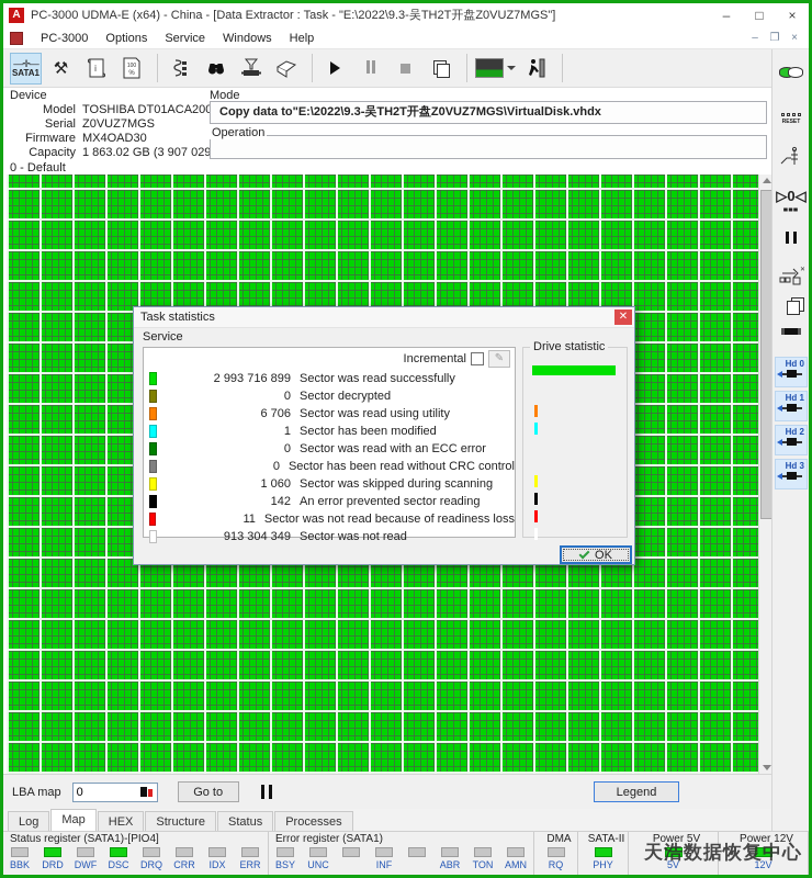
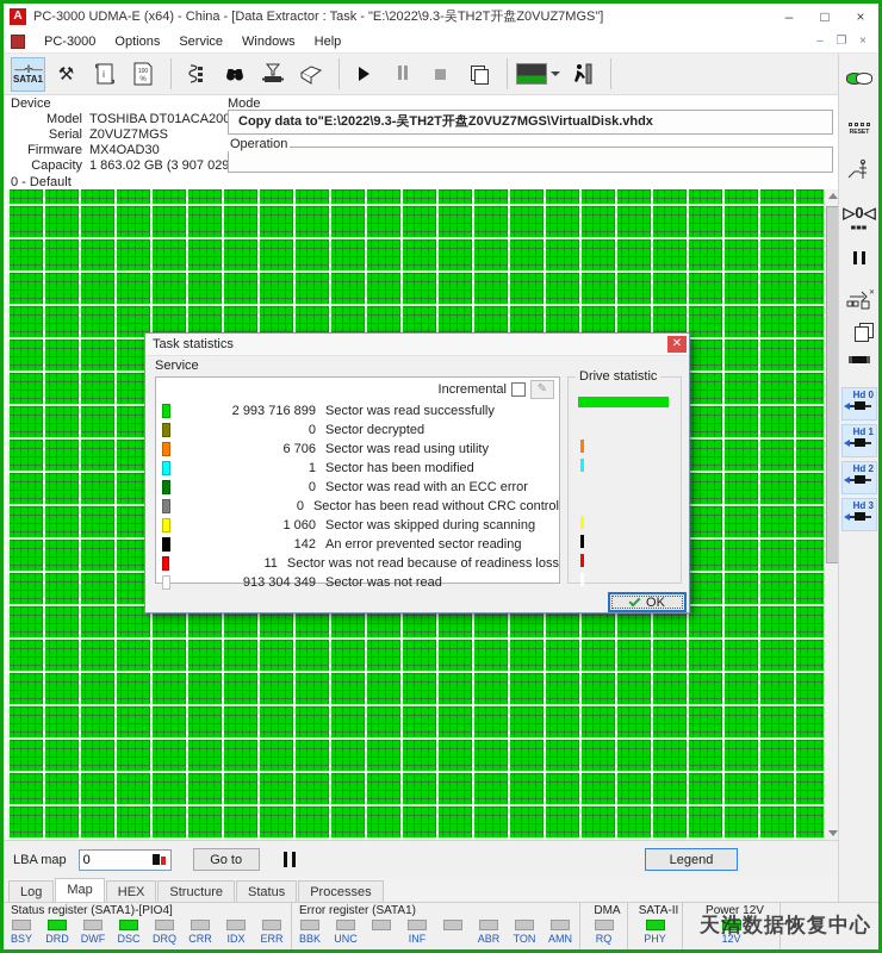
  A
  PC-3000 UDMA-E (x64) - China - [Data Extractor : Task - "E:\2022\9.3-吴TH2T开盘Z0VUZ7MGS"]
  –
  □
  ×
  PC-3000
  Options
  Service
  Windows
  Help
  –
  ❐
  ×
  —✛—
  SATA1
  ⚒
  i
  Device
  Model TOSHIBA DT01ACA20
  Serial Z0VUZ7MGS
  Firmware MX4OAD30
  Capacity 1 863.02 GB (3 907 029
  Mode
  Copy data to"E:\2022\9.3-吴TH2T开盘Z0VUZ7MGS\VirtualDisk.vhdx
  Operation
  0 - Default
  LBA map
  0
  Go to
  Legend
  Log
  Map
  HEX
  Structure
  Status
  Processes
  Status register (SATA1)-[PIO4]
- BBK
+ BSY
  DRD
  DWF
  DSC
  DRQ
  CRR
  IDX
  ERR
  Error register (SATA1)
- BSY
+ BBK
  UNC
  INF
  ABR
  TON
  AMN
  DMA
  RQ
  SATA-II
  PHY
- Power 5V
- 5V
  Power 12V
  12V
  ▷0◁
  Hd 0
  Hd 1
  Hd 2
  Hd 3
  Task statistics
  ✕
  Service
  Incremental
  ✎
  2 993 716 899
  Sector was read successfully
  0
  Sector decrypted
  6 706
  Sector was read using utility
  1
  Sector has been modified
  0
  Sector was read with an ECC error
  0
  Sector has been read without CRC control
  1 060
  Sector was skipped during scanning
  142
  An error prevented sector reading
  11
  Sector was not read because of readiness loss
  913 304 349
  Sector was not read
  Drive statistic
  OK
  天浩数据恢复中心
